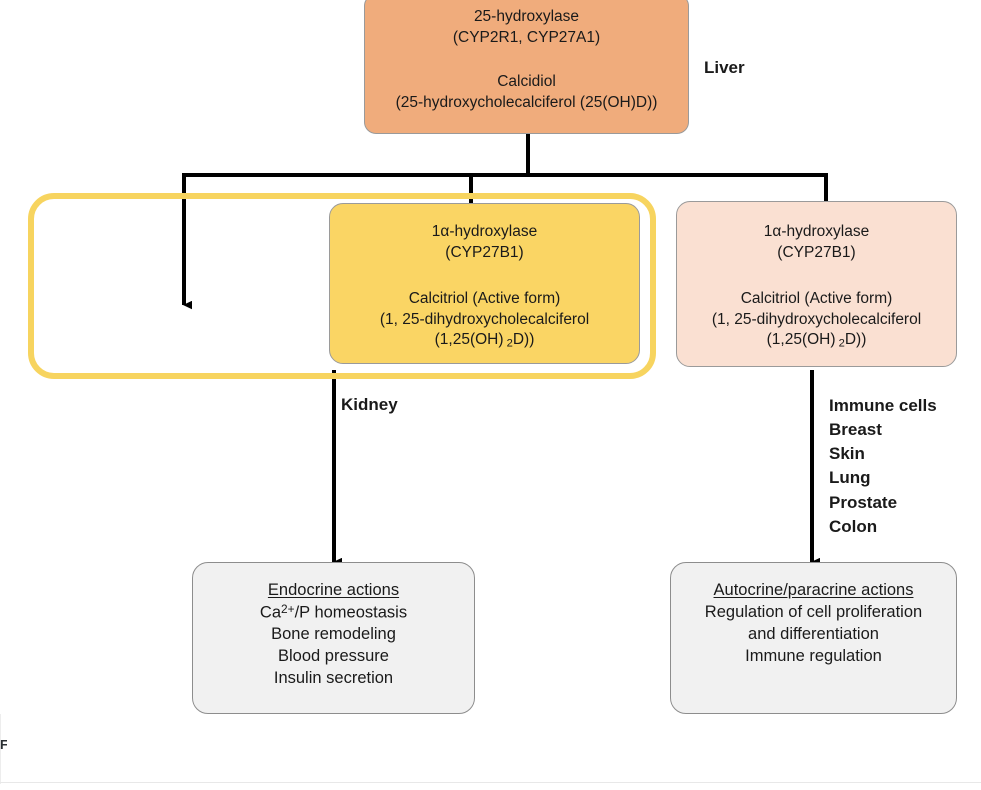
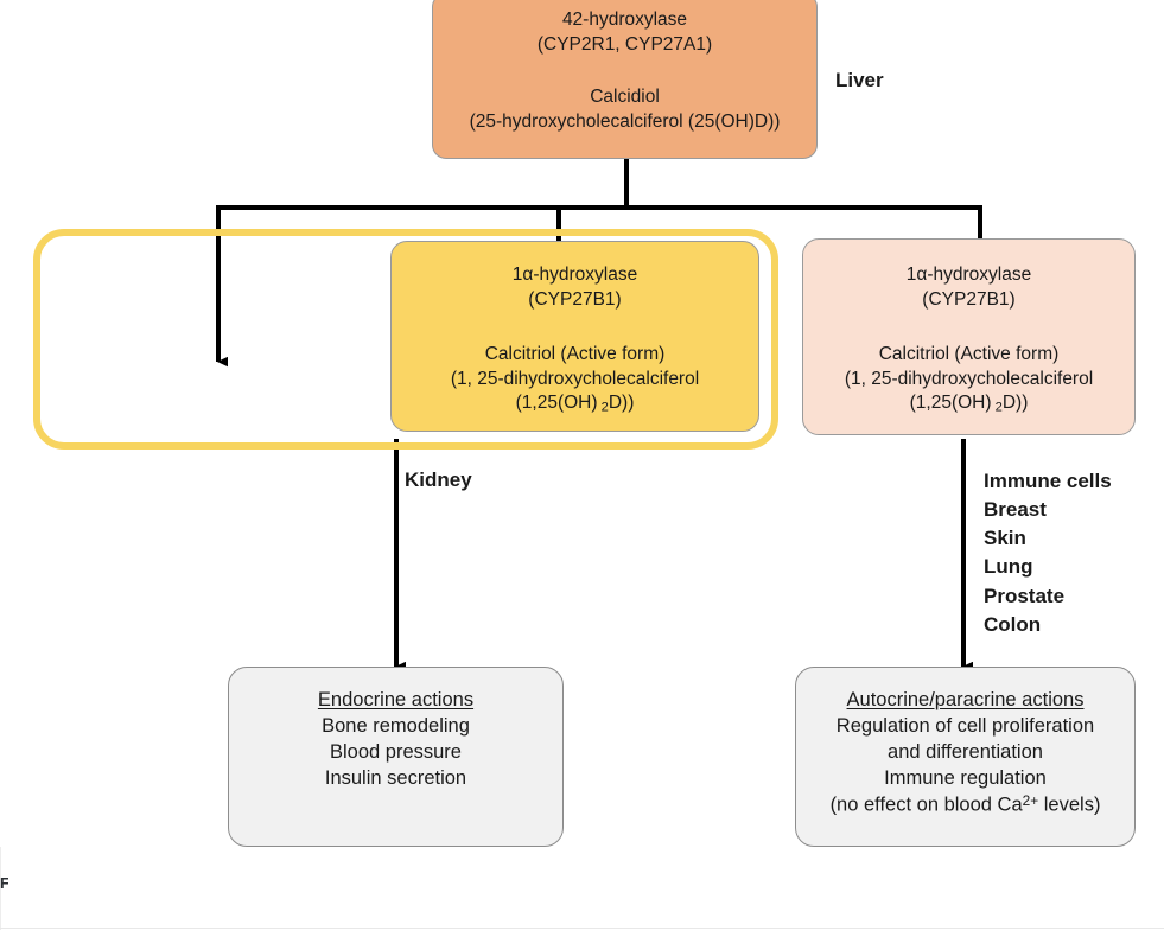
- 25-hydroxylase
+ 42-hydroxylase
  (CYP2R1, CYP27A1)
  Calcidiol
  (25-hydroxycholecalciferol (25(OH)D))
  Liver
  1α-hydroxylase
  (CYP27B1)
  Calcitriol (Active form)
  (1, 25-dihydroxycholecalciferol
  (1,25(OH) 2D))
  Kidney
  1α-hydroxylase
  (CYP27B1)
  Calcitriol (Active form)
  (1, 25-dihydroxycholecalciferol
  (1,25(OH) 2D))
  Immune cells
  Breast
  Skin
  Lung
  Prostate
  Colon
  Endocrine actions
- Ca2+/P homeostasis
  Bone remodeling
  Blood pressure
  Insulin secretion
  Autocrine/paracrine actions
  Regulation of cell proliferation
  and differentiation
  Immune regulation
+ (no effect on blood Ca2+ levels)
  F
